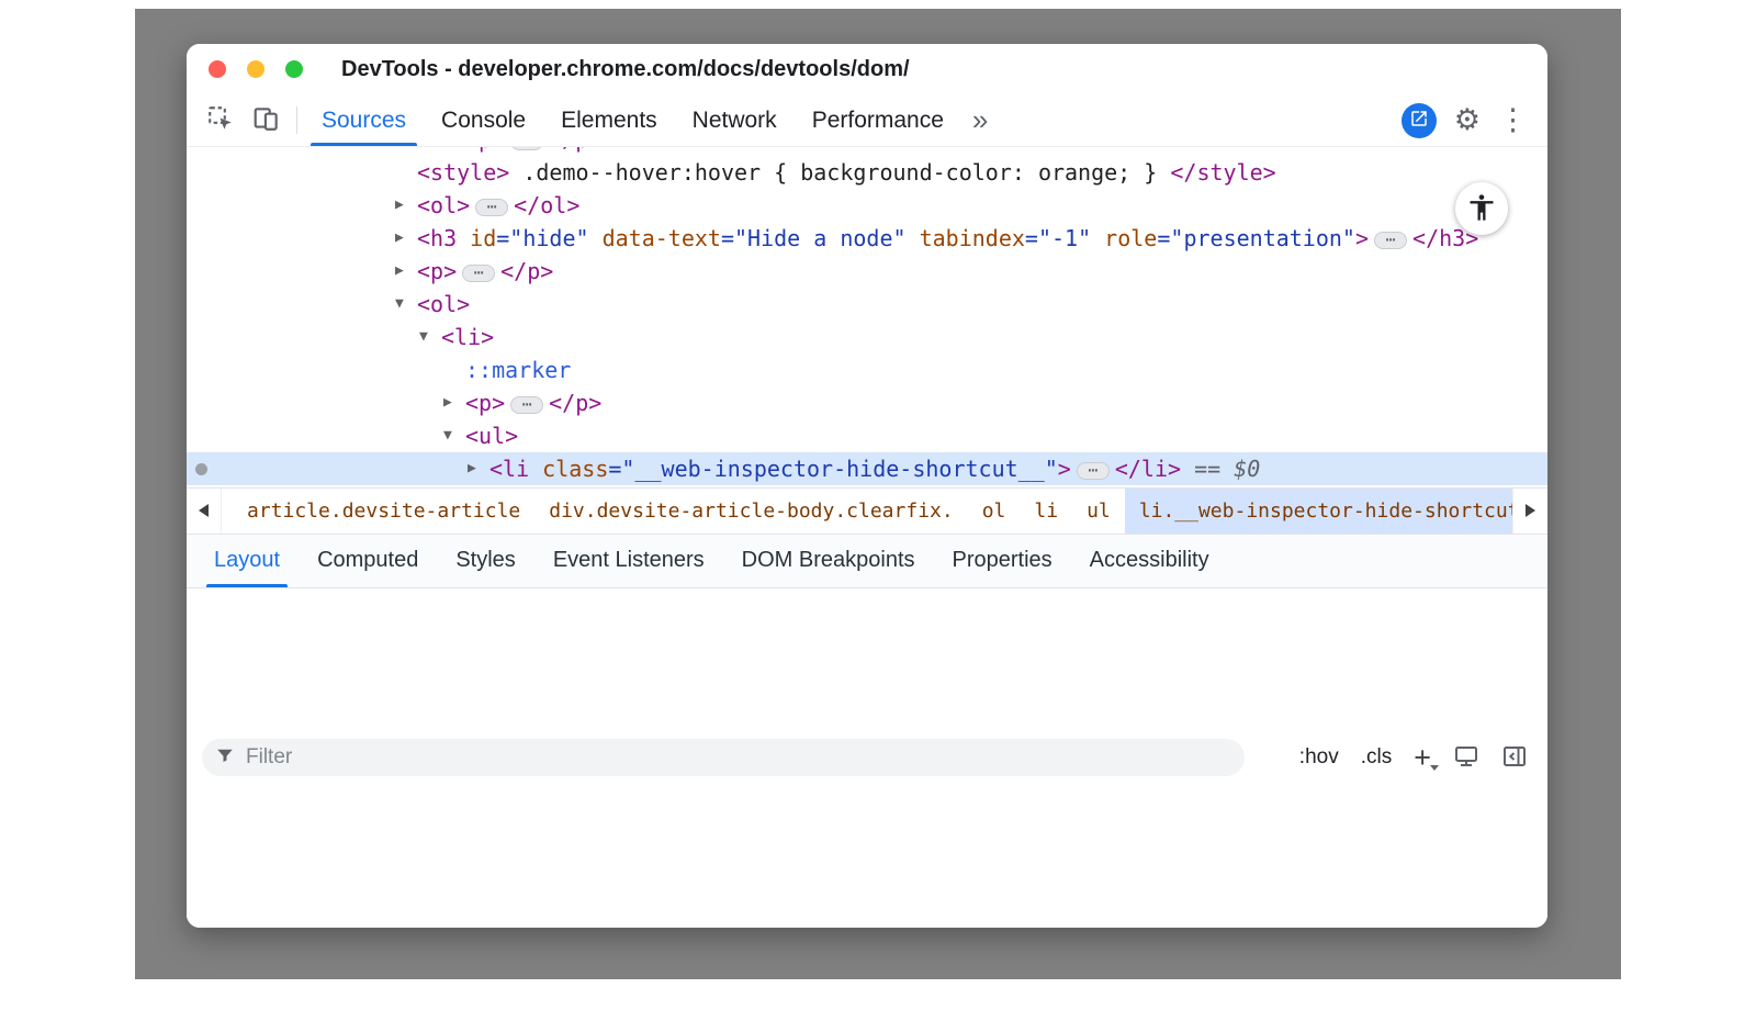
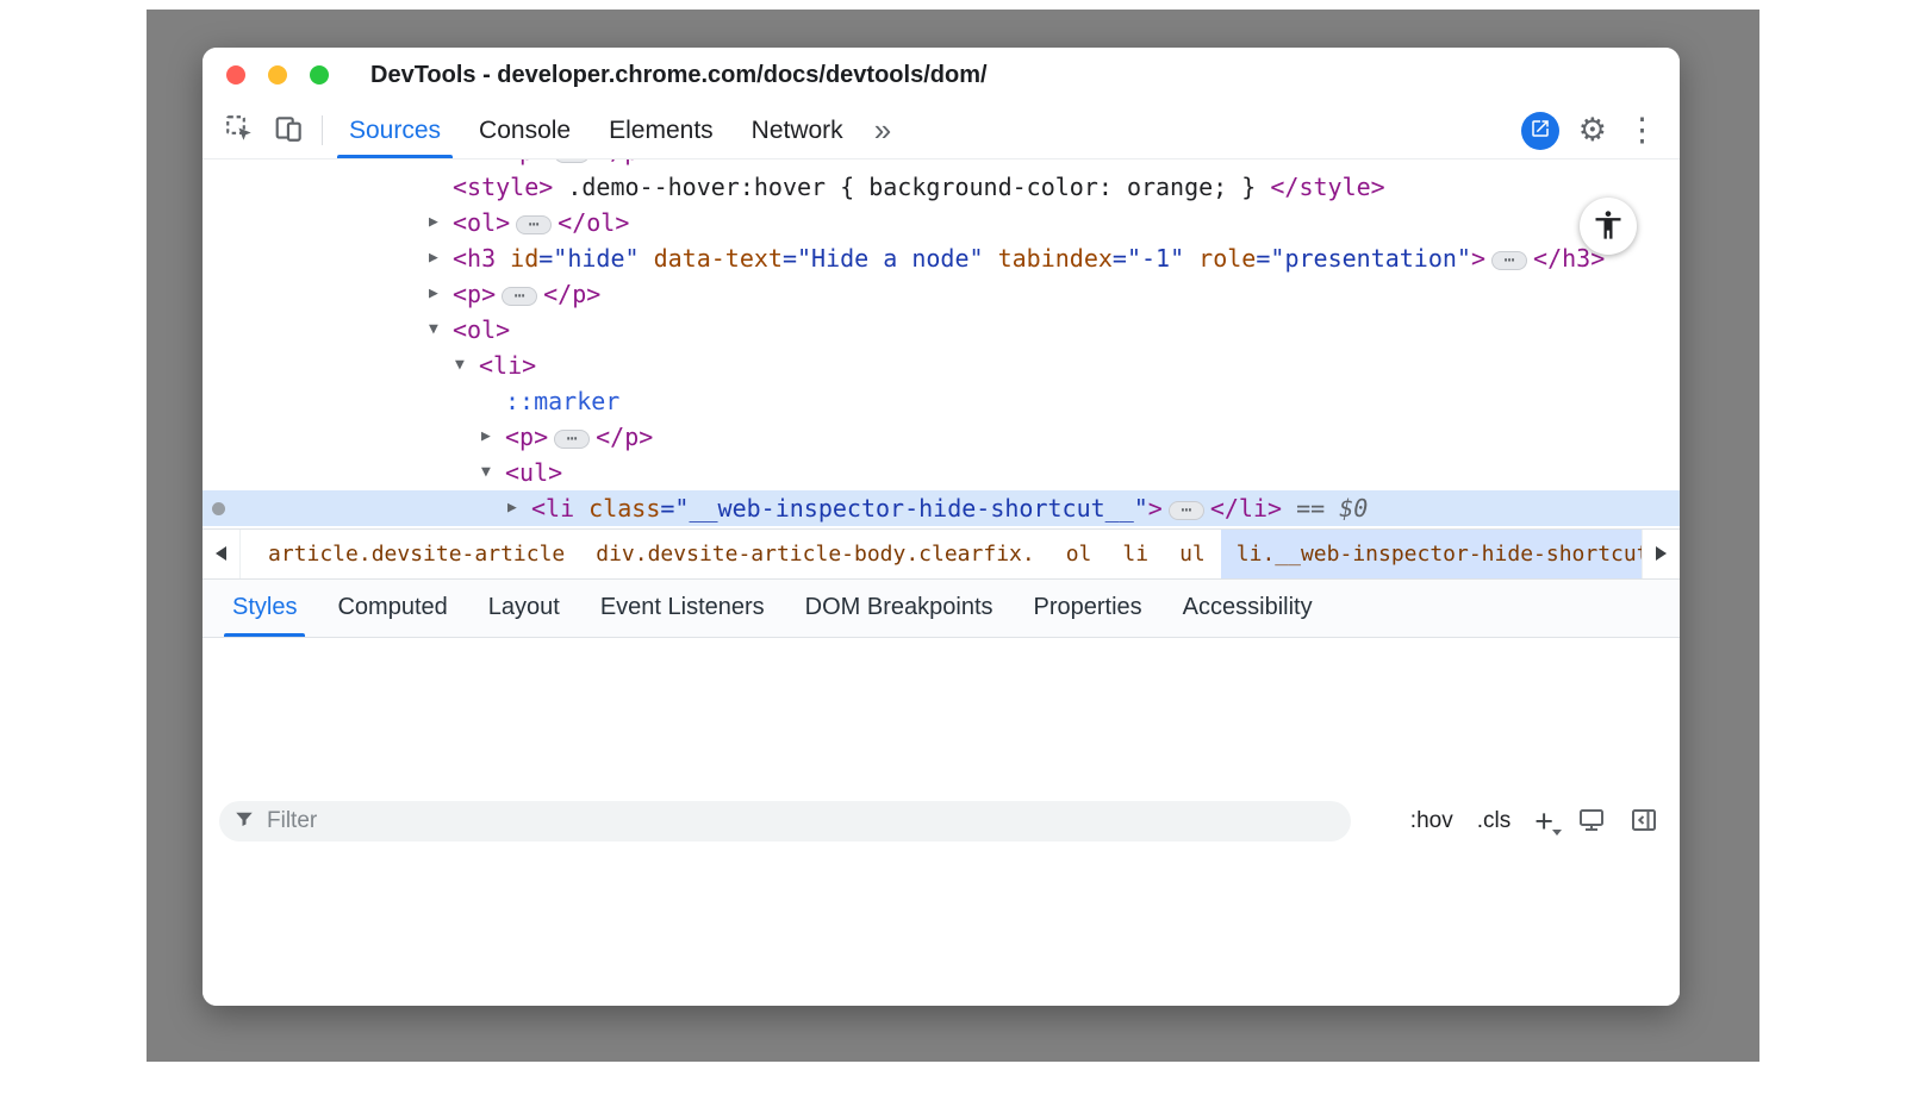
  DevTools - developer.chrome.com/docs/devtools/dom/
  Sources
  Console
  Elements
  Network
- Performance
  »
  ⚙
  ⋮
  <style> .demo--hover:hover { background-color: orange; } </style>
  ▶ <ol> ⋯ </ol>
  ▶ <h3 id="hide" data-text="Hide a node" tabindex="-1" role="presentation"> ⋯ </h3>
  ▶ <p> ⋯ </p>
  ▼ <ol>
  ▼ <li>
  ::marker
  ▶ <p> ⋯ </p>
  ▼ <ul>
  ▶ <li class="__web-inspector-hide-shortcut__"> ⋯ </li> == $0
  article.devsite-article
  div.devsite-article-body.clearfix.
  ol
  li
  ul
  li.__web-inspector-hide-shortcu
- Layout
+ Styles
  Computed
- Styles
+ Layout
  Event Listeners
  DOM Breakpoints
  Properties
  Accessibility
  Filter
  :hov
  .cls
  +
